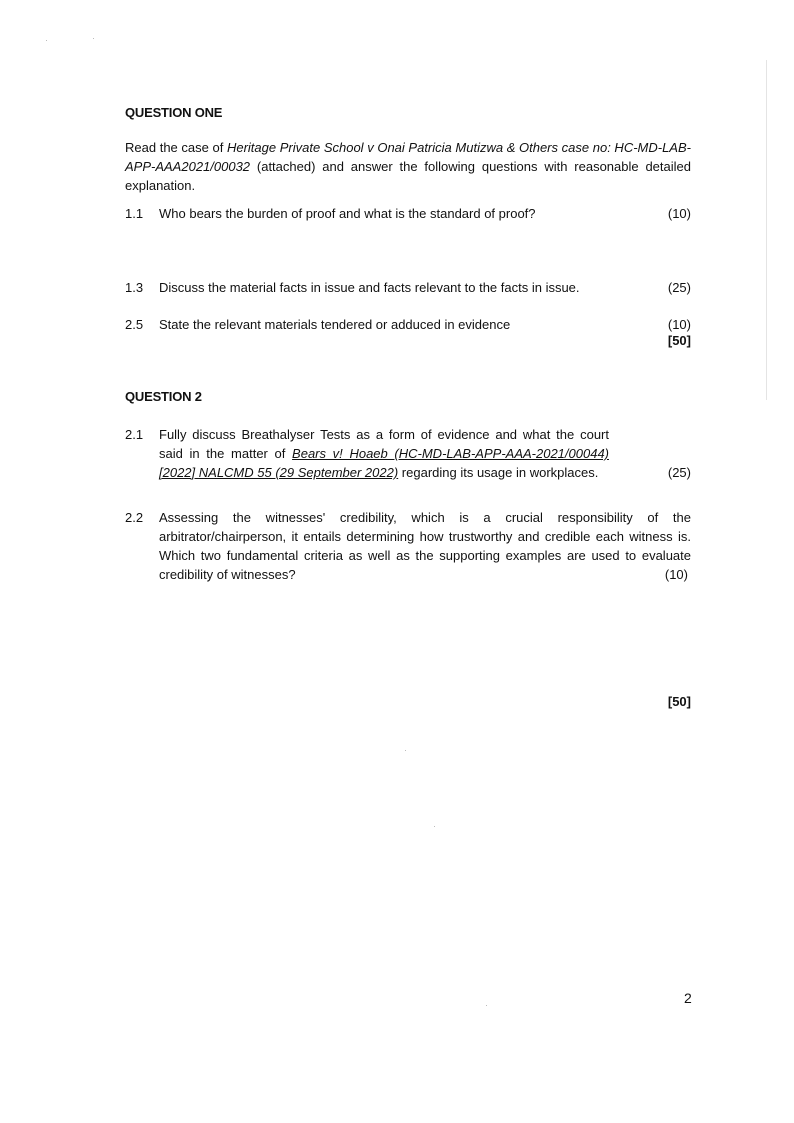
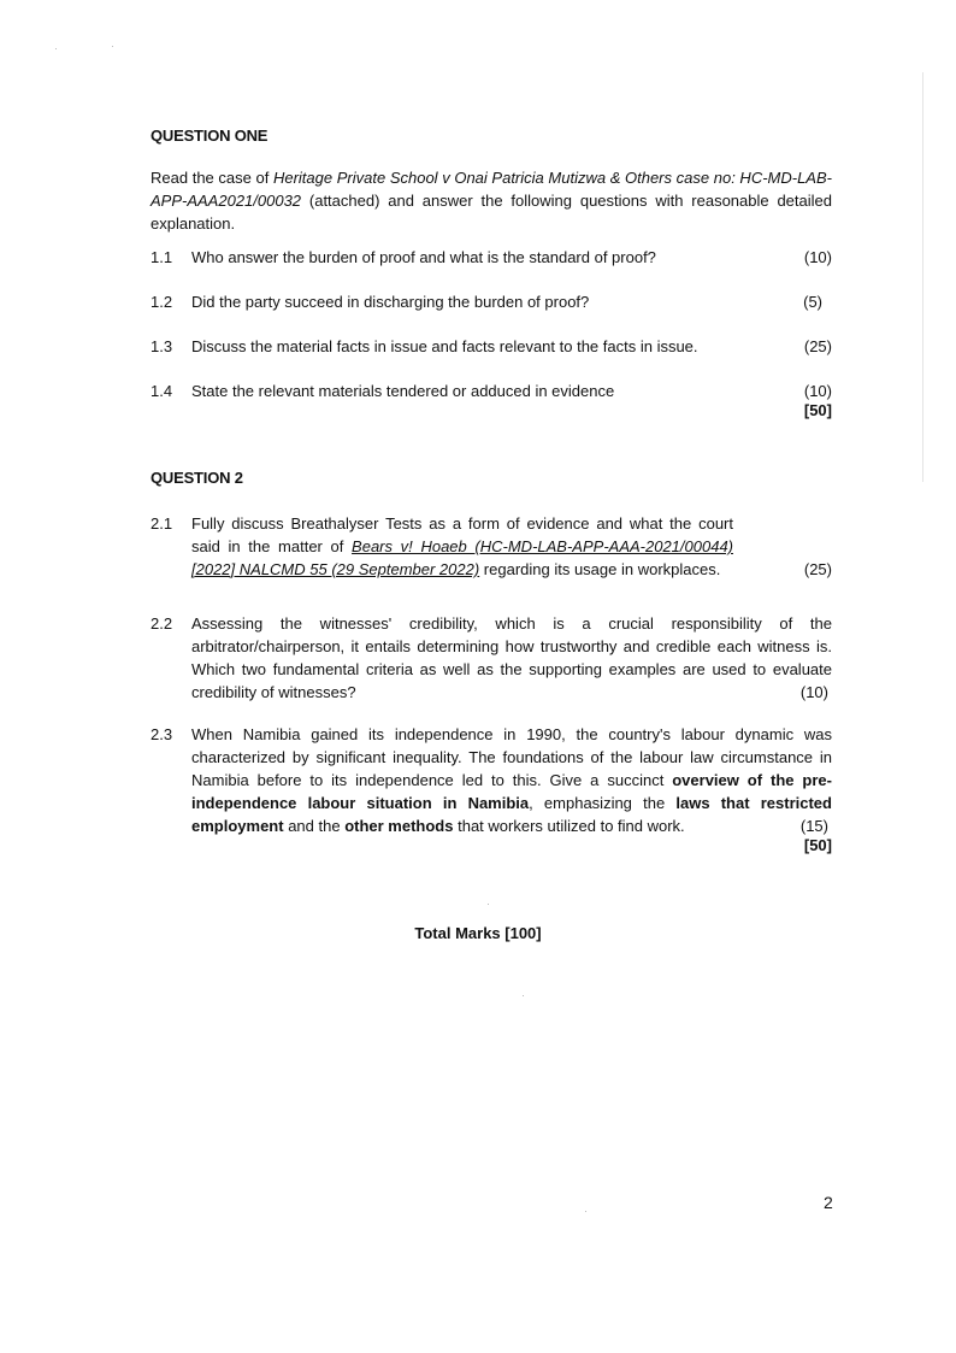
  QUESTION ONE
  Read the case of Heritage Private School v Onai Patricia Mutizwa & Others case no: HC-MD-LAB-APP-AAA2021/00032 (attached) and answer the following questions with reasonable detailed explanation.
  1.1
- Who bears the burden of proof and what is the standard of proof?
+ Who answer the burden of proof and what is the standard of proof?
  (10)
+ 1.2
+ Did the party succeed in discharging the burden of proof?
+ (5)
  1.3
  Discuss the material facts in issue and facts relevant to the facts in issue.
  (25)
- 2.5
+ 1.4
  State the relevant materials tendered or adduced in evidence
  (10)
  [50]
  QUESTION 2
  2.1
  Fully discuss Breathalyser Tests as a form of evidence and what the court said in the matter of Bears v! Hoaeb (HC-MD-LAB-APP-AAA-2021/00044) [2022] NALCMD 55 (29 September 2022) regarding its usage in workplaces.
  (25)
  2.2
  Assessing the witnesses' credibility, which is a crucial responsibility of the arbitrator/chairperson, it entails determining how trustworthy and credible each witness is. Which two fundamental criteria as well as the supporting examples are used to evaluate credibility of witnesses?
  (10)
+ 2.3
+ When Namibia gained its independence in 1990, the country's labour dynamic was characterized by significant inequality. The foundations of the labour law circumstance in Namibia before to its independence led to this. Give a succinct overview of the pre-independence labour situation in Namibia, emphasizing the laws that restricted employment and the other methods that workers utilized to find work.
+ (15)
  [50]
+ Total Marks [100]
  2
